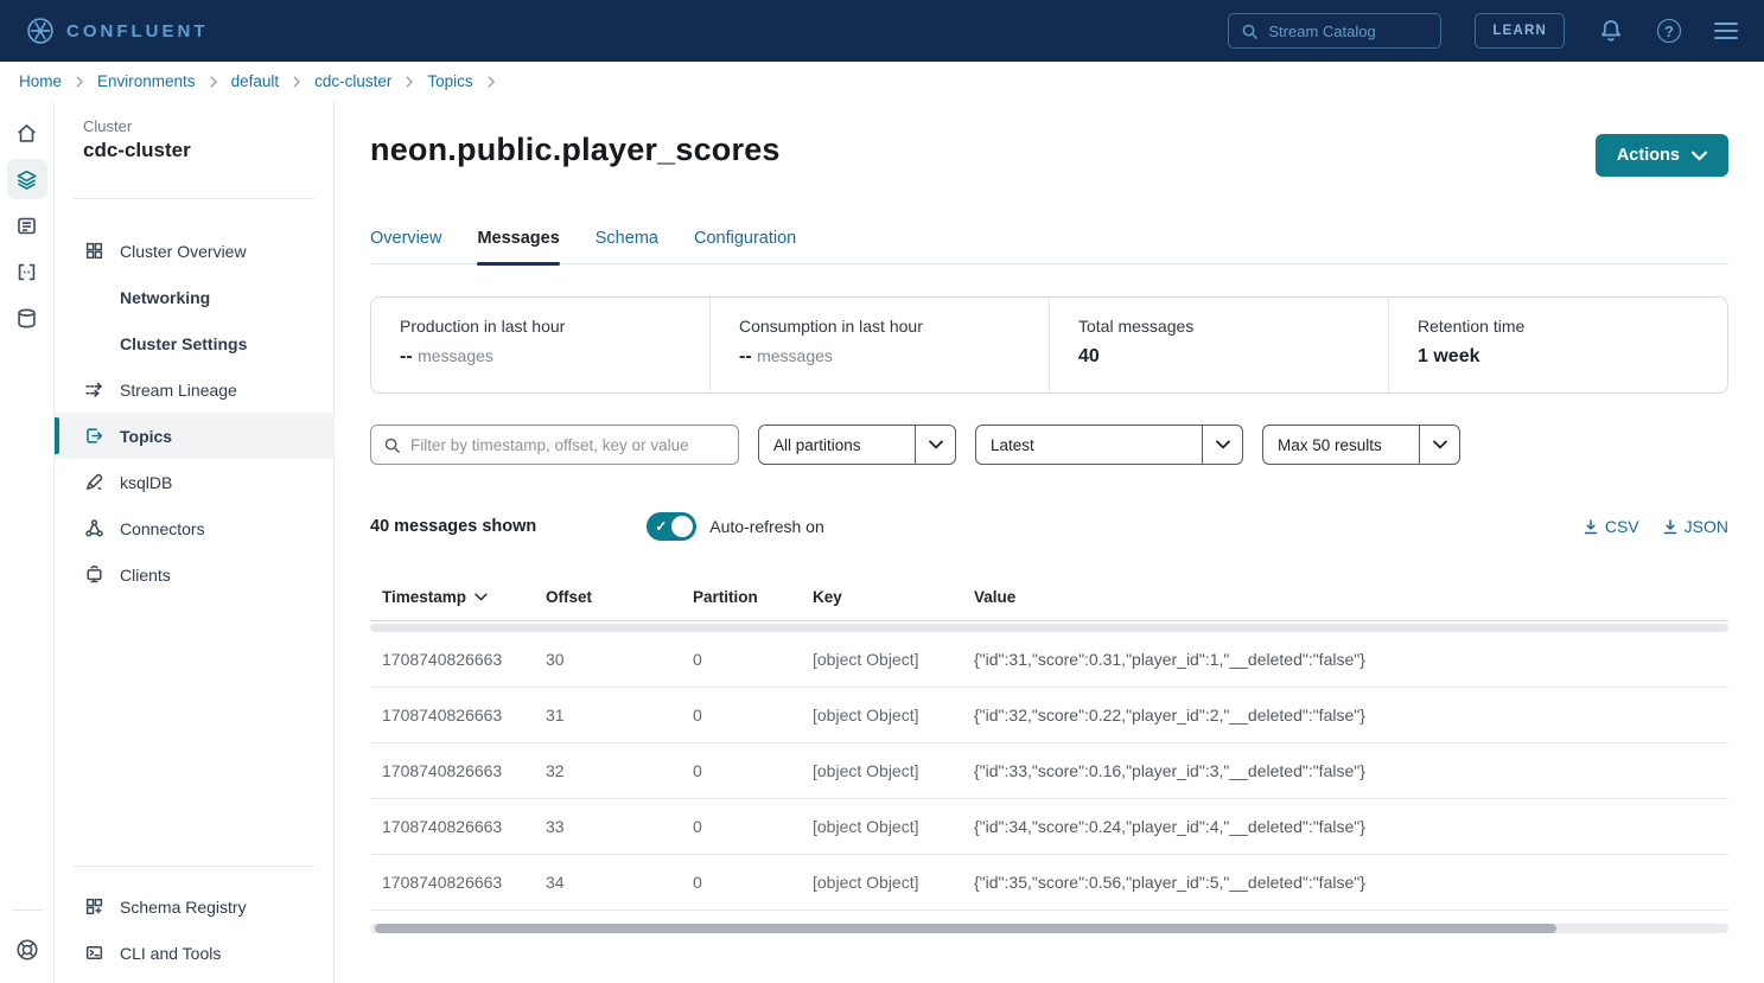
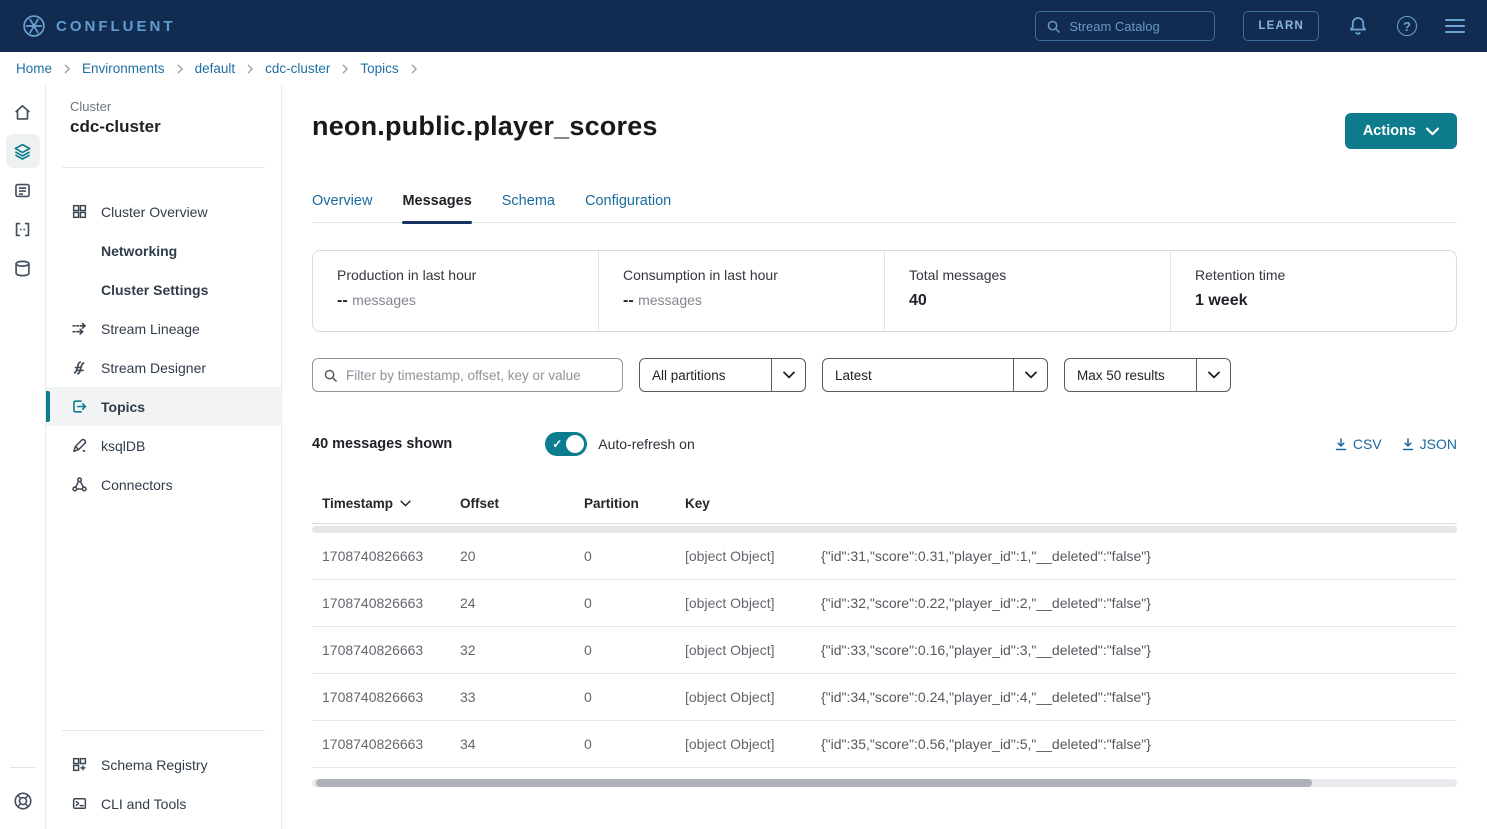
  CONFLUENT
  Stream Catalog
  LEARN
  ?
  Home
  Environments
  default
  cdc-cluster
  Topics
  Cluster
  cdc-cluster
  Cluster Overview
  Networking
  Cluster Settings
  Stream Lineage
+ Stream Designer
  Topics
  ksqlDB
  Connectors
- Clients
  Schema Registry
  CLI and Tools
  neon.public.player_scores
  Actions
  Overview
  Messages
  Schema
  Configuration
  Production in last hour
  -- messages
  Consumption in last hour
  -- messages
  Total messages
  40
  Retention time
  1 week
  Filter by timestamp, offset, key or value
  All partitions
  Latest
  Max 50 results
  40 messages shown
  ✓
  Auto-refresh on
  CSV
  JSON
  Timestamp
  Offset
  Partition
  Key
- Value
  1708740826663
- 30
+ 20
  0
  [object Object]
  {"id":31,"score":0.31,"player_id":1,"__deleted":"false"}
  1708740826663
- 31
+ 24
  0
  [object Object]
  {"id":32,"score":0.22,"player_id":2,"__deleted":"false"}
  1708740826663
  32
  0
  [object Object]
  {"id":33,"score":0.16,"player_id":3,"__deleted":"false"}
  1708740826663
  33
  0
  [object Object]
  {"id":34,"score":0.24,"player_id":4,"__deleted":"false"}
  1708740826663
  34
  0
  [object Object]
  {"id":35,"score":0.56,"player_id":5,"__deleted":"false"}
